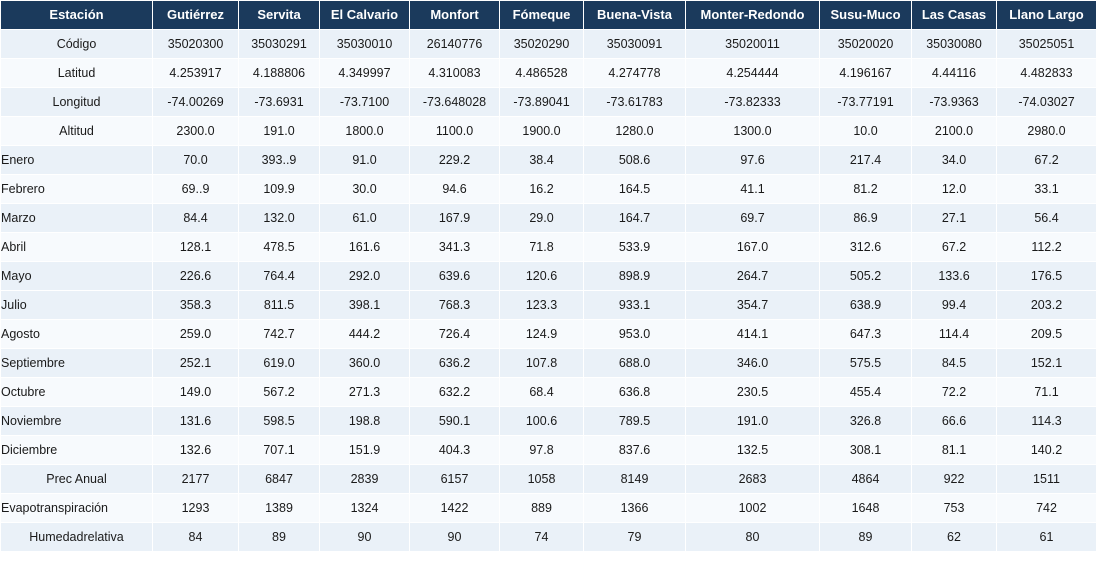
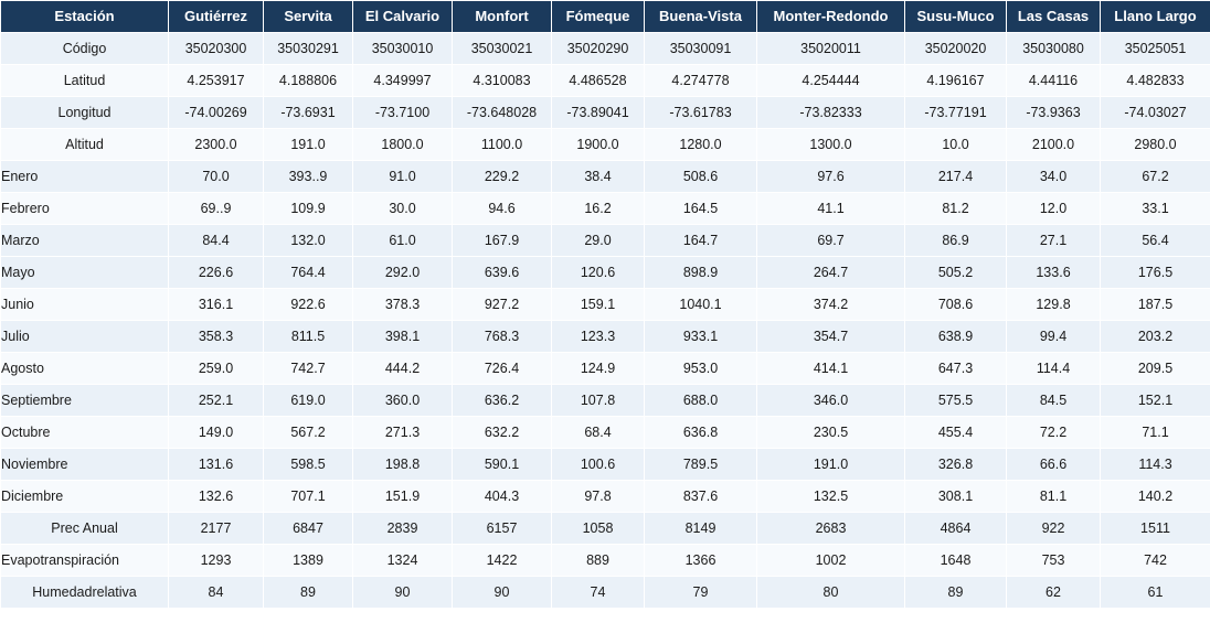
  Estación	Gutiérrez	Servita	El Calvario	Monfort	Fómeque	Buena-Vista	Monter-Redondo	Susu-Muco	Las Casas	Llano Largo
- Código	35020300	35030291	35030010	26140776	35020290	35030091	35020011	35020020	35030080	35025051
+ Código	35020300	35030291	35030010	35030021	35020290	35030091	35020011	35020020	35030080	35025051
  Latitud	4.253917	4.188806	4.349997	4.310083	4.486528	4.274778	4.254444	4.196167	4.44116	4.482833
  Longitud	-74.00269	-73.6931	-73.7100	-73.648028	-73.89041	-73.61783	-73.82333	-73.77191	-73.9363	-74.03027
  Altitud	2300.0	191.0	1800.0	1100.0	1900.0	1280.0	1300.0	10.0	2100.0	2980.0
  Enero	70.0	393..9	91.0	229.2	38.4	508.6	97.6	217.4	34.0	67.2
  Febrero	69..9	109.9	30.0	94.6	16.2	164.5	41.1	81.2	12.0	33.1
  Marzo	84.4	132.0	61.0	167.9	29.0	164.7	69.7	86.9	27.1	56.4
- Abril	128.1	478.5	161.6	341.3	71.8	533.9	167.0	312.6	67.2	112.2
  Mayo	226.6	764.4	292.0	639.6	120.6	898.9	264.7	505.2	133.6	176.5
+ Junio	316.1	922.6	378.3	927.2	159.1	1040.1	374.2	708.6	129.8	187.5
  Julio	358.3	811.5	398.1	768.3	123.3	933.1	354.7	638.9	99.4	203.2
  Agosto	259.0	742.7	444.2	726.4	124.9	953.0	414.1	647.3	114.4	209.5
  Septiembre	252.1	619.0	360.0	636.2	107.8	688.0	346.0	575.5	84.5	152.1
  Octubre	149.0	567.2	271.3	632.2	68.4	636.8	230.5	455.4	72.2	71.1
  Noviembre	131.6	598.5	198.8	590.1	100.6	789.5	191.0	326.8	66.6	114.3
  Diciembre	132.6	707.1	151.9	404.3	97.8	837.6	132.5	308.1	81.1	140.2
  Prec Anual	2177	6847	2839	6157	1058	8149	2683	4864	922	1511
  Evapotranspiración	1293	1389	1324	1422	889	1366	1002	1648	753	742
  Humedadrelativa	84	89	90	90	74	79	80	89	62	61
